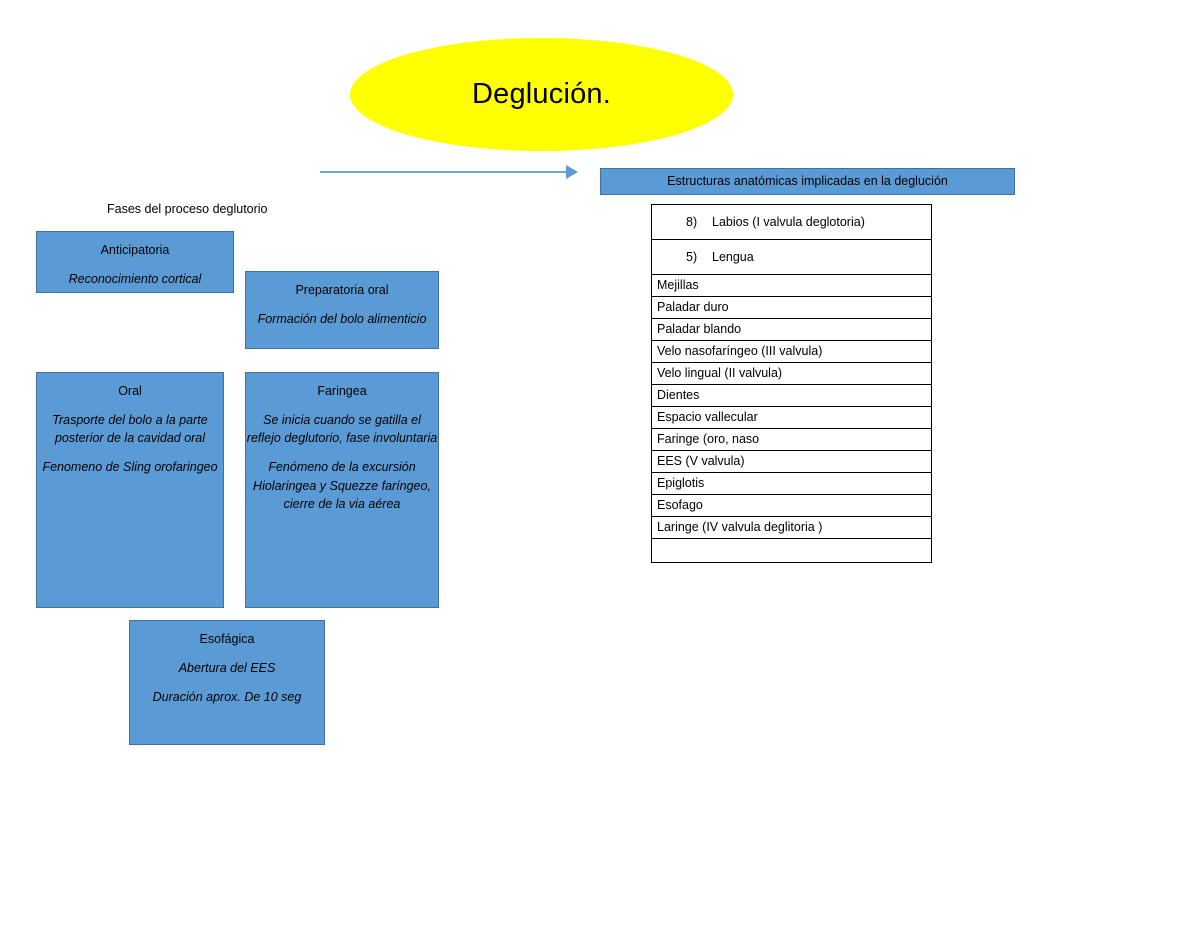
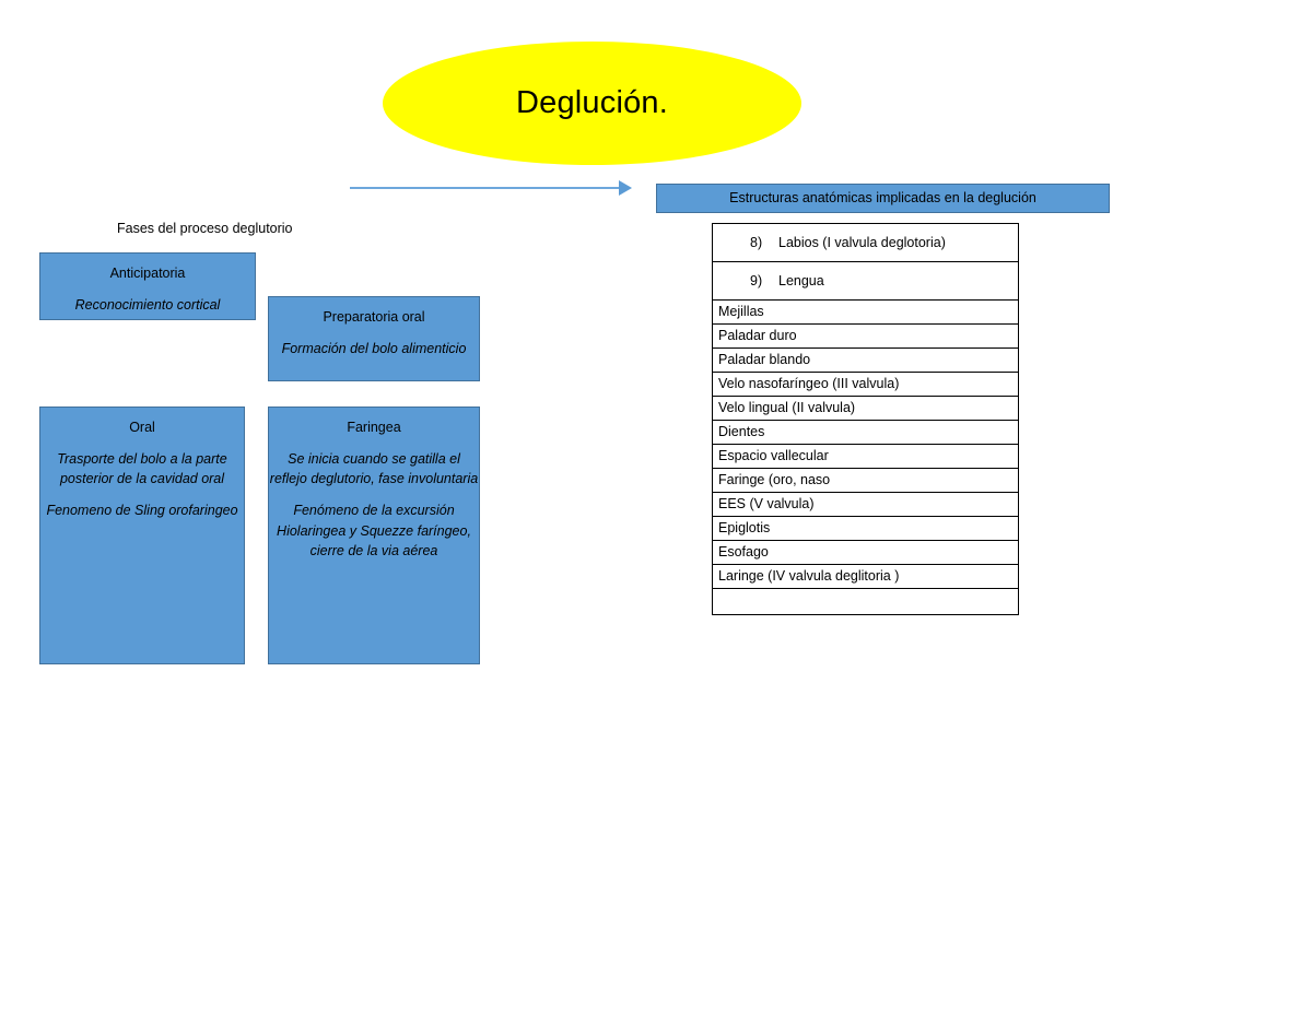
  Deglución.
  Fases del proceso deglutorio
  Anticipatoria
  Reconocimiento cortical
  Preparatoria oral
  Formación del bolo alimenticio
  Oral
  Trasporte del bolo a la parte posterior de la cavidad oral
  Fenomeno de Sling orofaringeo
  Faringea
  Se inicia cuando se gatilla el reflejo deglutorio, fase involuntaria
  Fenómeno de la excursión Hiolaringea y Squezze faríngeo, cierre de la via aérea
- Esofágica
- Abertura del EES
- Duración aprox. De 10 seg
  Estructuras anatómicas implicadas en la deglución
  8) Labios (I valvula deglotoria)
- 5) Lengua
+ 9) Lengua
  Mejillas
  Paladar duro
  Paladar blando
  Velo nasofaríngeo (III valvula)
  Velo lingual (II valvula)
  Dientes
  Espacio vallecular
  Faringe (oro, naso
  EES (V valvula)
  Epiglotis
  Esofago
  Laringe (IV valvula deglitoria )
